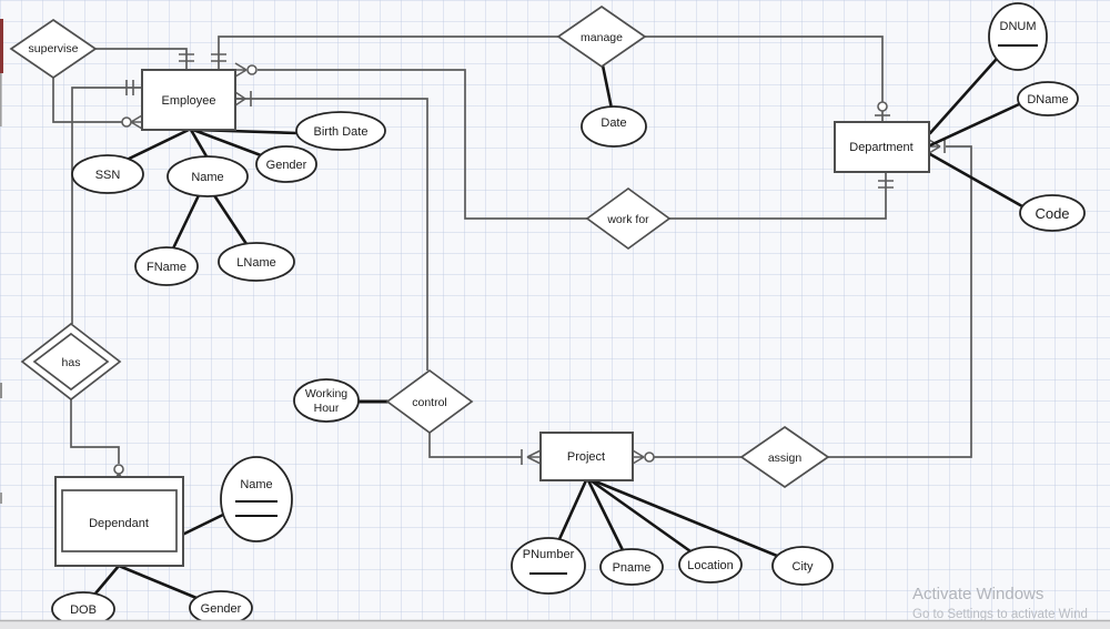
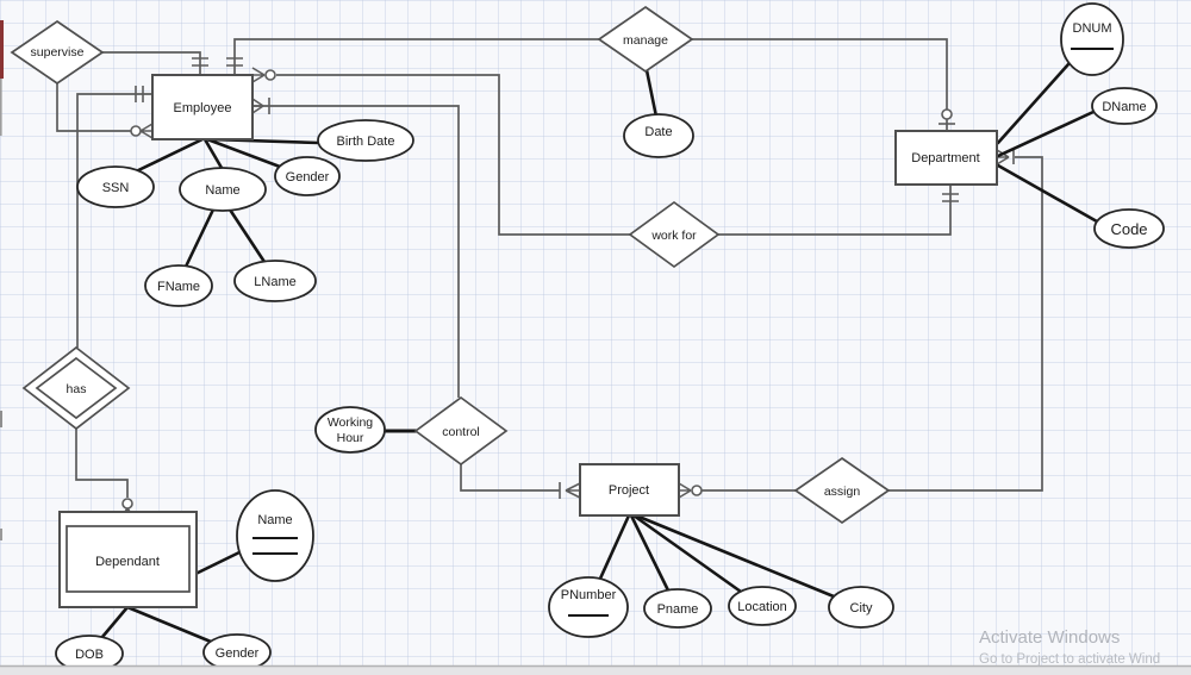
  supervise
  manage
  work for
  control
  assign
  has
  Employee
  Department
  Project
  Dependant
  SSN
  Name
  Gender
  Birth Date
  FName
  LName
  Date
  DNUM
  DName
  Code
  Working
  Hour
  PNumber
  Pname
  Location
  City
  Name
  DOB
  Gender
  Activate Windows
- Go to Settings to activate Wind
+ Go to Project to activate Wind
